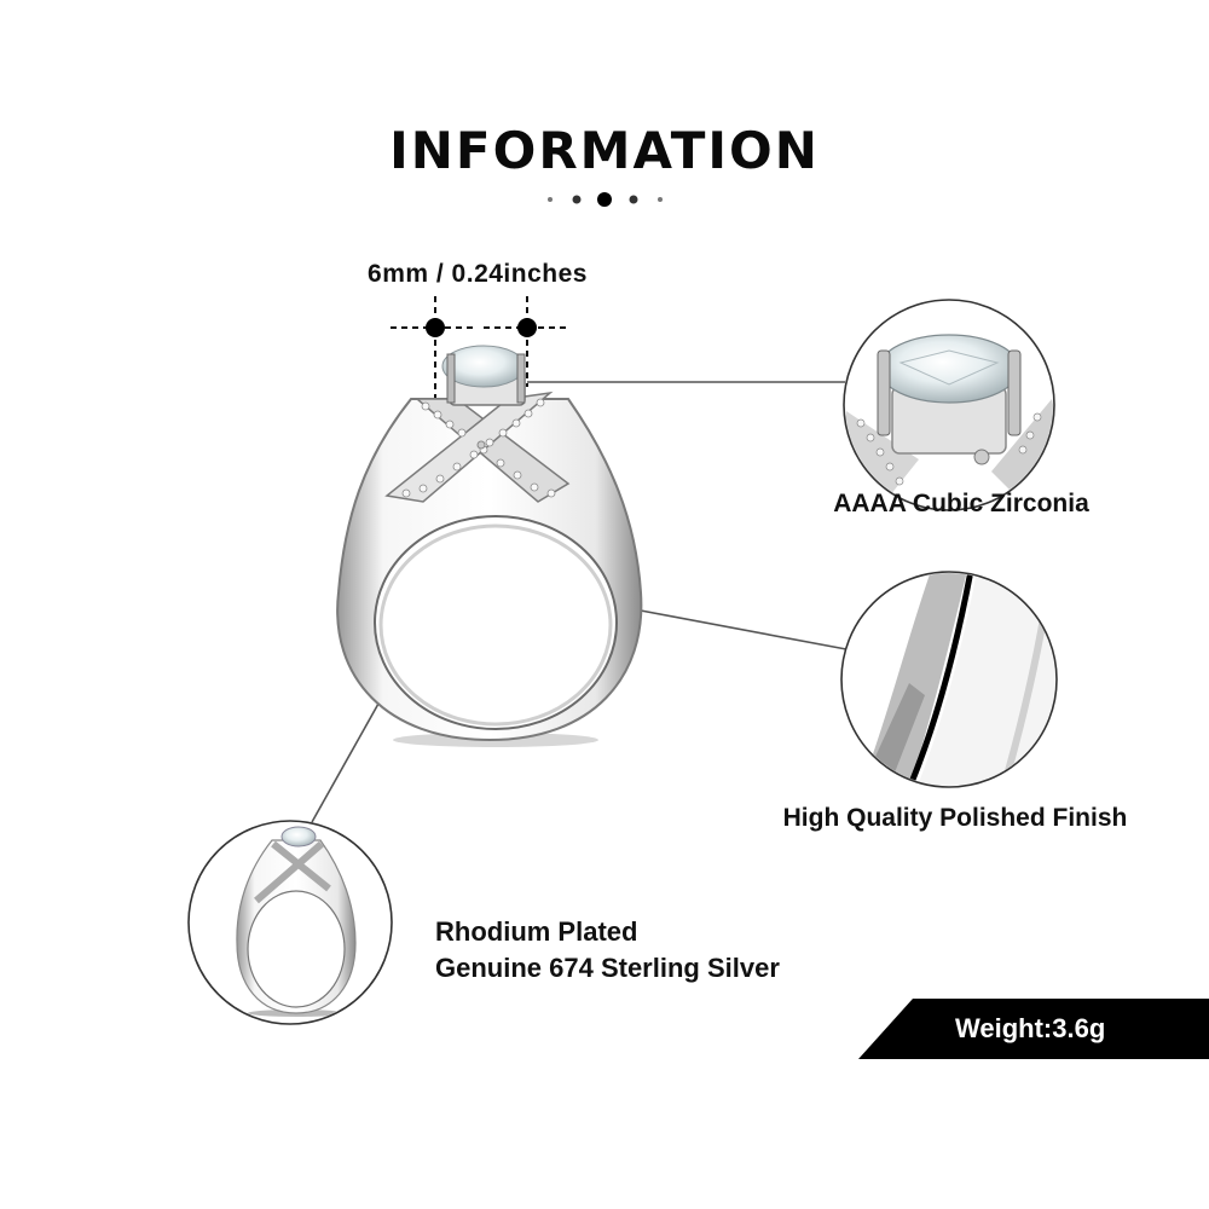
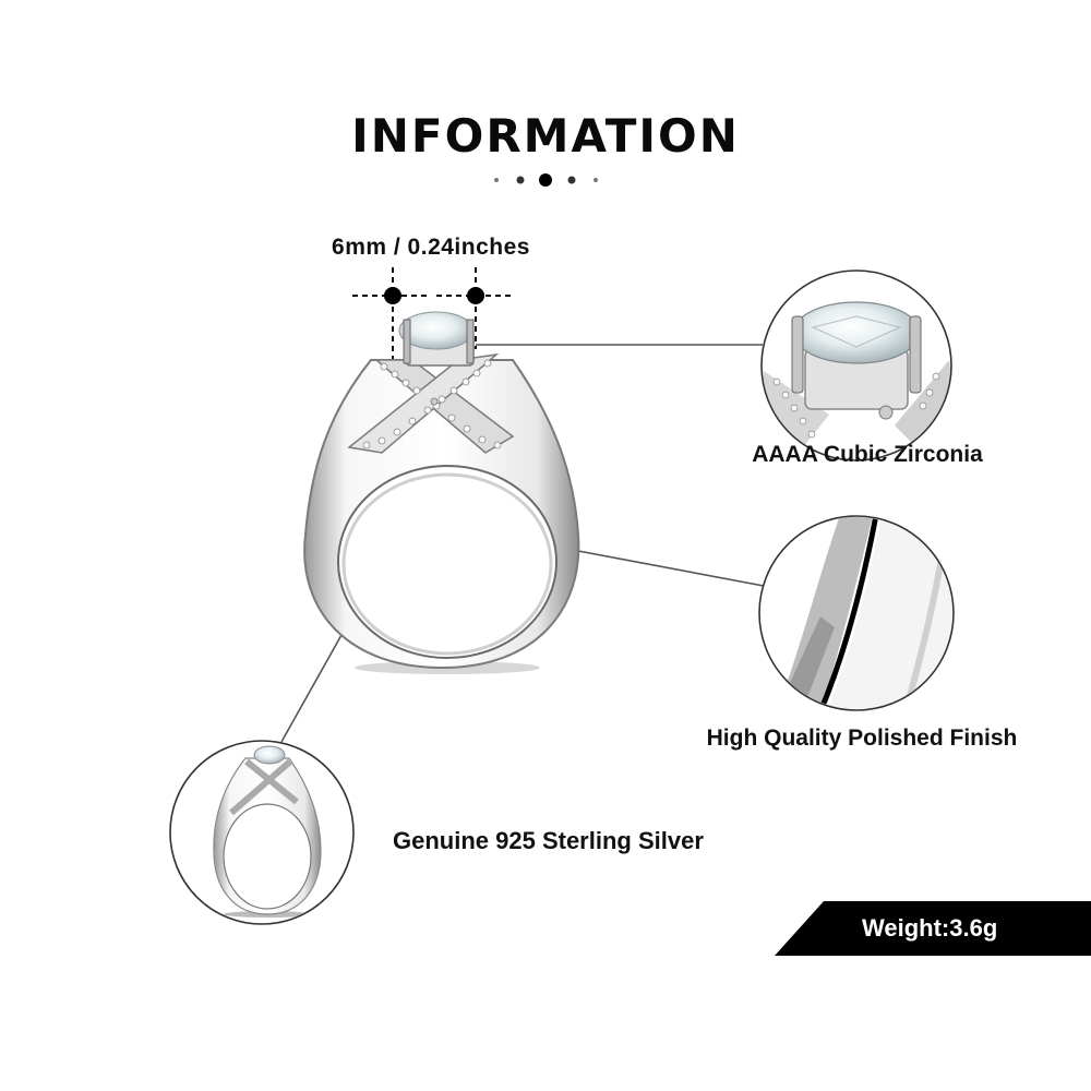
  INFORMATION
  6mm / 0.24inches
  AAAA Cubic Zirconia
  High Quality Polished Finish
- Rhodium Plated
- Genuine 674 Sterling Silver
+ Genuine 925 Sterling Silver
  Weight:3.6g
